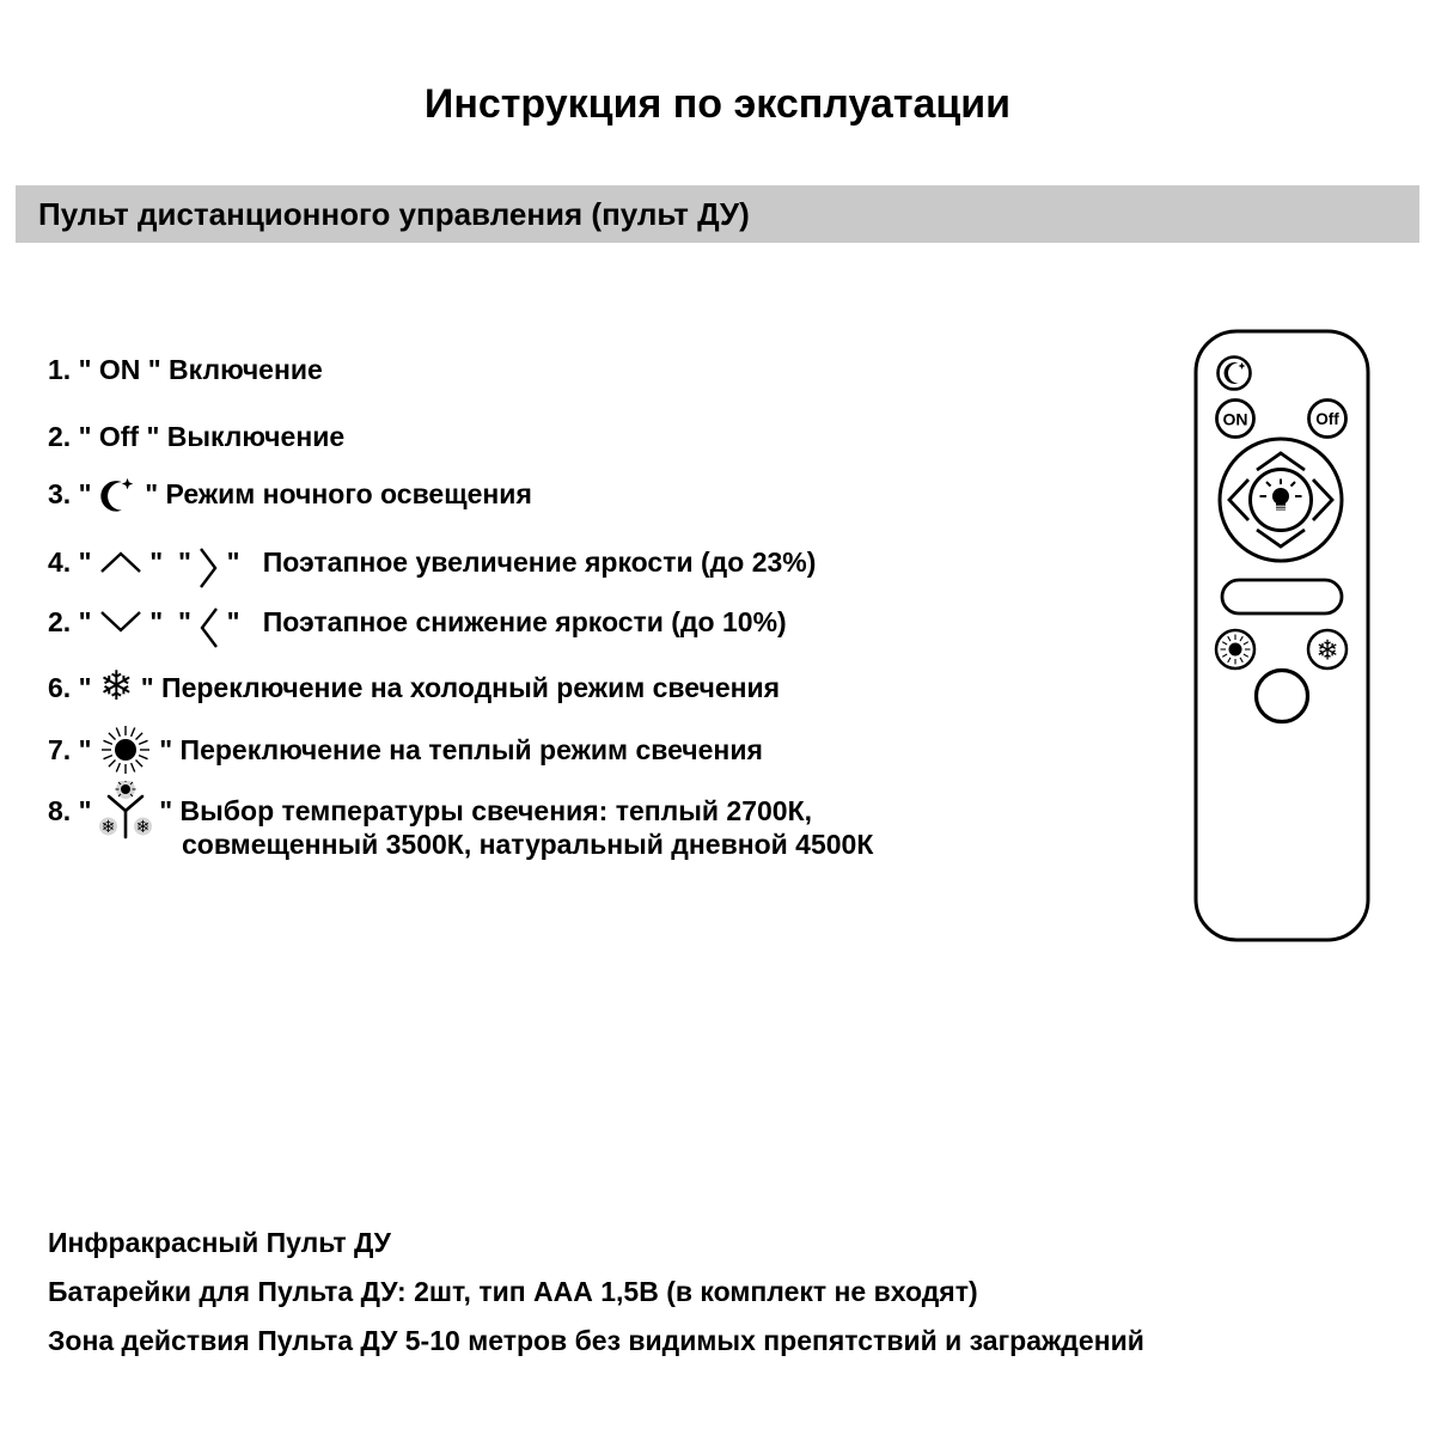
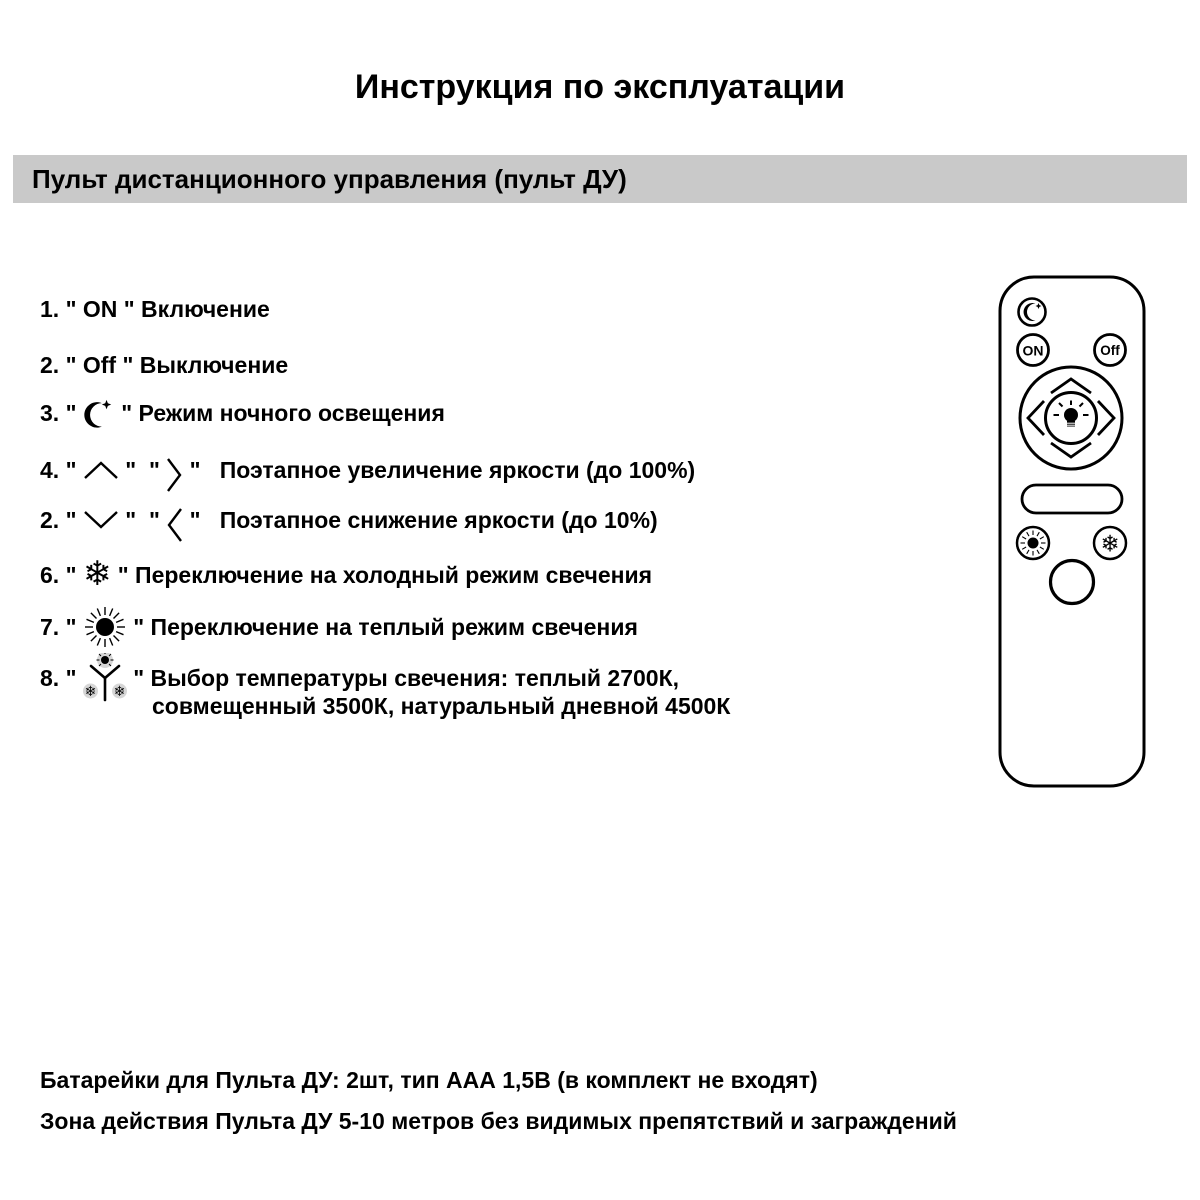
  Инструкция по эксплуатации
  Пульт дистанционного управления (пульт ДУ)
  1. " ON " Включение
  2. " Off " Выключение
  3. "
  " Режим ночного освещения
  4. "
  " "
- " Поэтапное увеличение яркости (до 23%)
+ " Поэтапное увеличение яркости (до 100%)
  2. "
  " "
  " Поэтапное снижение яркости (до 10%)
  6. "
  ❄
  " Переключение на холодный режим свечения
  7. "
  " Переключение на теплый режим свечения
  8. "
  ❄
  ❄
  " Выбор температуры свечения: теплый 2700К,
  совмещенный 3500К, натуральный дневной 4500К
  ON
  Off
  ❄
- Инфракрасный Пульт ДУ
  Батарейки для Пульта ДУ: 2шт, тип ААА 1,5В (в комплект не входят)
  Зона действия Пульта ДУ 5-10 метров без видимых препятствий и заграждений
